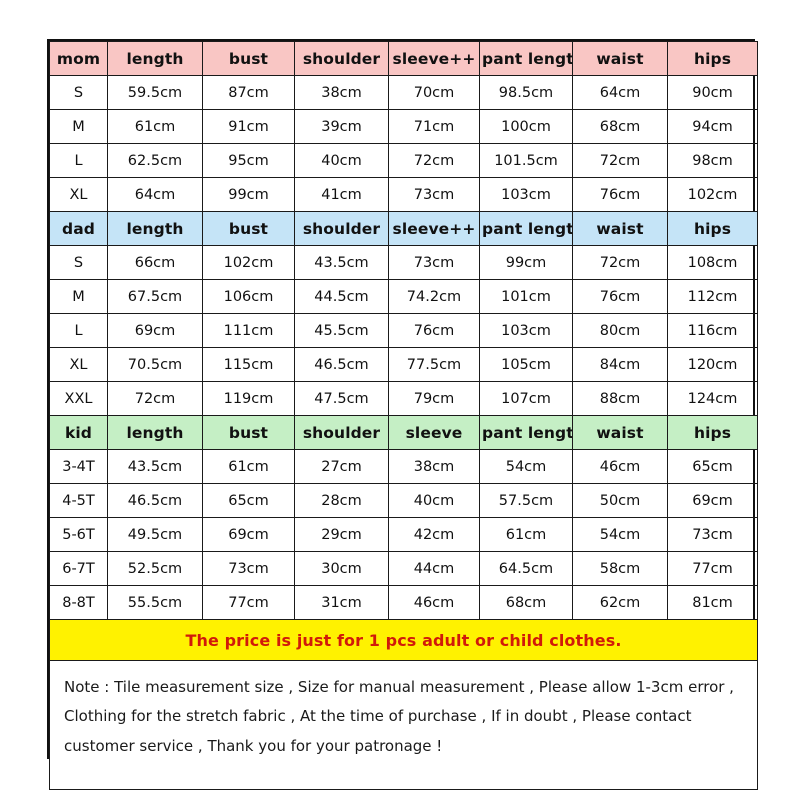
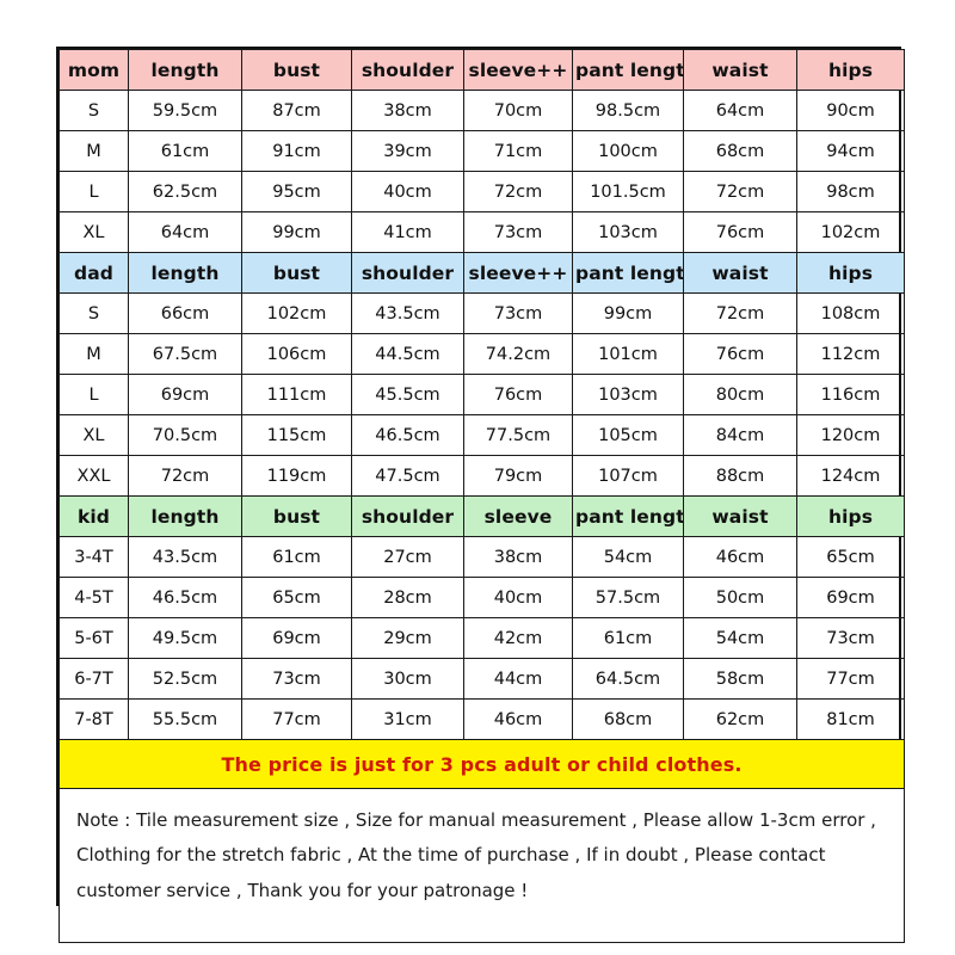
  mom	length	bust	shoulder	sleeve++	pant lengt	waist	hips
  S	59.5cm	87cm	38cm	70cm	98.5cm	64cm	90cm
  M	61cm	91cm	39cm	71cm	100cm	68cm	94cm
  L	62.5cm	95cm	40cm	72cm	101.5cm	72cm	98cm
  XL	64cm	99cm	41cm	73cm	103cm	76cm	102cm
  dad	length	bust	shoulder	sleeve++	pant lengt	waist	hips
  S	66cm	102cm	43.5cm	73cm	99cm	72cm	108cm
  M	67.5cm	106cm	44.5cm	74.2cm	101cm	76cm	112cm
  L	69cm	111cm	45.5cm	76cm	103cm	80cm	116cm
  XL	70.5cm	115cm	46.5cm	77.5cm	105cm	84cm	120cm
  XXL	72cm	119cm	47.5cm	79cm	107cm	88cm	124cm
  kid	length	bust	shoulder	sleeve	pant lengt	waist	hips
  3-4T	43.5cm	61cm	27cm	38cm	54cm	46cm	65cm
  4-5T	46.5cm	65cm	28cm	40cm	57.5cm	50cm	69cm
  5-6T	49.5cm	69cm	29cm	42cm	61cm	54cm	73cm
  6-7T	52.5cm	73cm	30cm	44cm	64.5cm	58cm	77cm
- 8-8T	55.5cm	77cm	31cm	46cm	68cm	62cm	81cm
+ 7-8T	55.5cm	77cm	31cm	46cm	68cm	62cm	81cm
- The price is just for 1 pcs adult or child clothes.
+ The price is just for 3 pcs adult or child clothes.
  Note : Tile measurement size , Size for manual measurement , Please allow 1-3cm error , Clothing for the stretch fabric , At the time of purchase , If in doubt , Please contact customer service , Thank you for your patronage !
